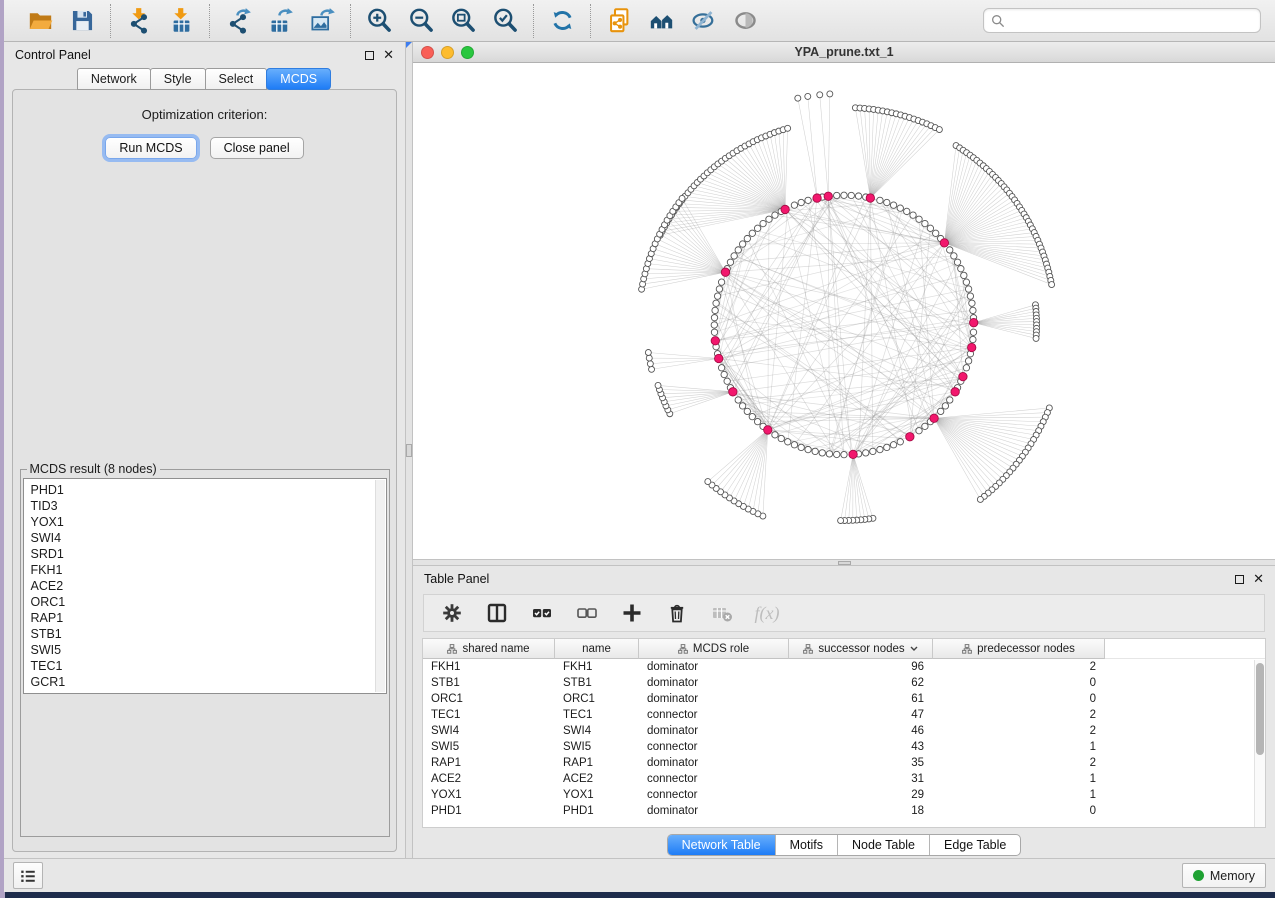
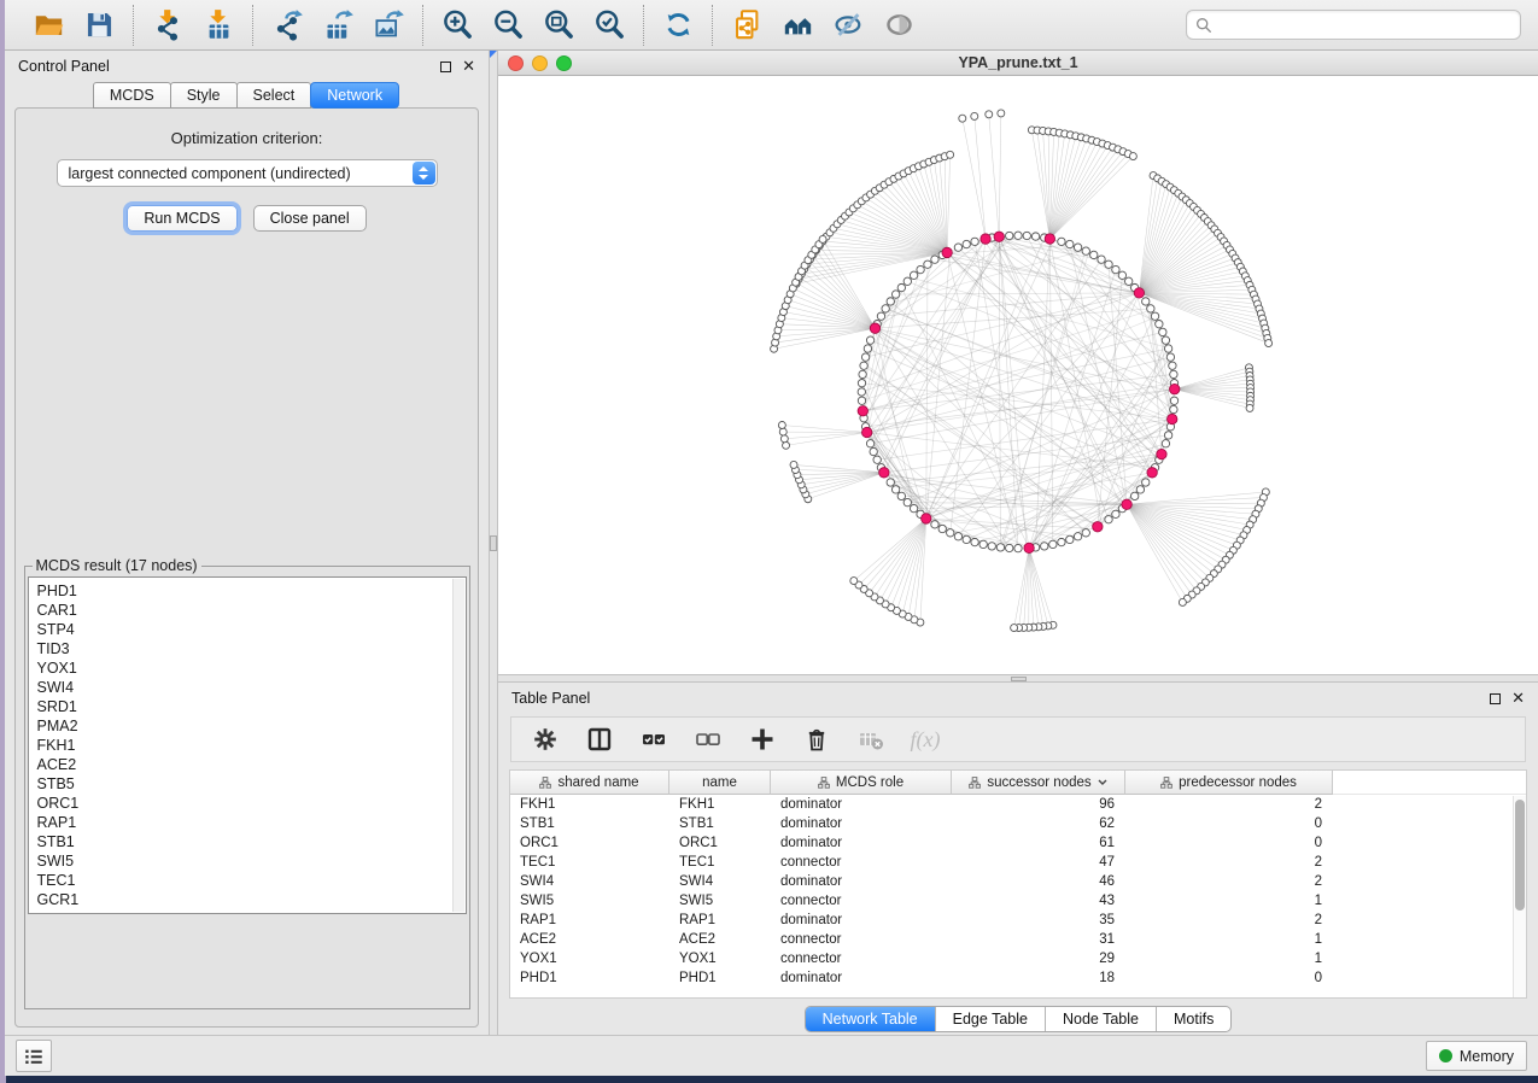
  Control Panel
  ✕
- Network
+ MCDS
  Style
  Select
- MCDS
+ Network
  Optimization criterion:
+ largest connected component (undirected)
  Run MCDS
  Close panel
- MCDS result (8 nodes)
+ MCDS result (17 nodes)
  PHD1
+ CAR1
+ STP4
  TID3
  YOX1
  SWI4
  SRD1
+ PMA2
  FKH1
  ACE2
+ STB5
  ORC1
  RAP1
  STB1
  SWI5
  TEC1
  GCR1
  YPA_prune.txt_1
  Table Panel
  ✕
  f(x)
  shared name
  name
  MCDS role
  successor nodes
  predecessor nodes
  FKH1
  FKH1
  dominator
  96
  2
  STB1
  STB1
  dominator
  62
  0
  ORC1
  ORC1
  dominator
  61
  0
  TEC1
  TEC1
  connector
  47
  2
  SWI4
  SWI4
  dominator
  46
  2
  SWI5
  SWI5
  connector
  43
  1
  RAP1
  RAP1
  dominator
  35
  2
  ACE2
  ACE2
  connector
  31
  1
  YOX1
  YOX1
  connector
  29
  1
  PHD1
  PHD1
  dominator
  18
  0
  Network Table
- Motifs
+ Edge Table
  Node Table
- Edge Table
+ Motifs
  Memory
